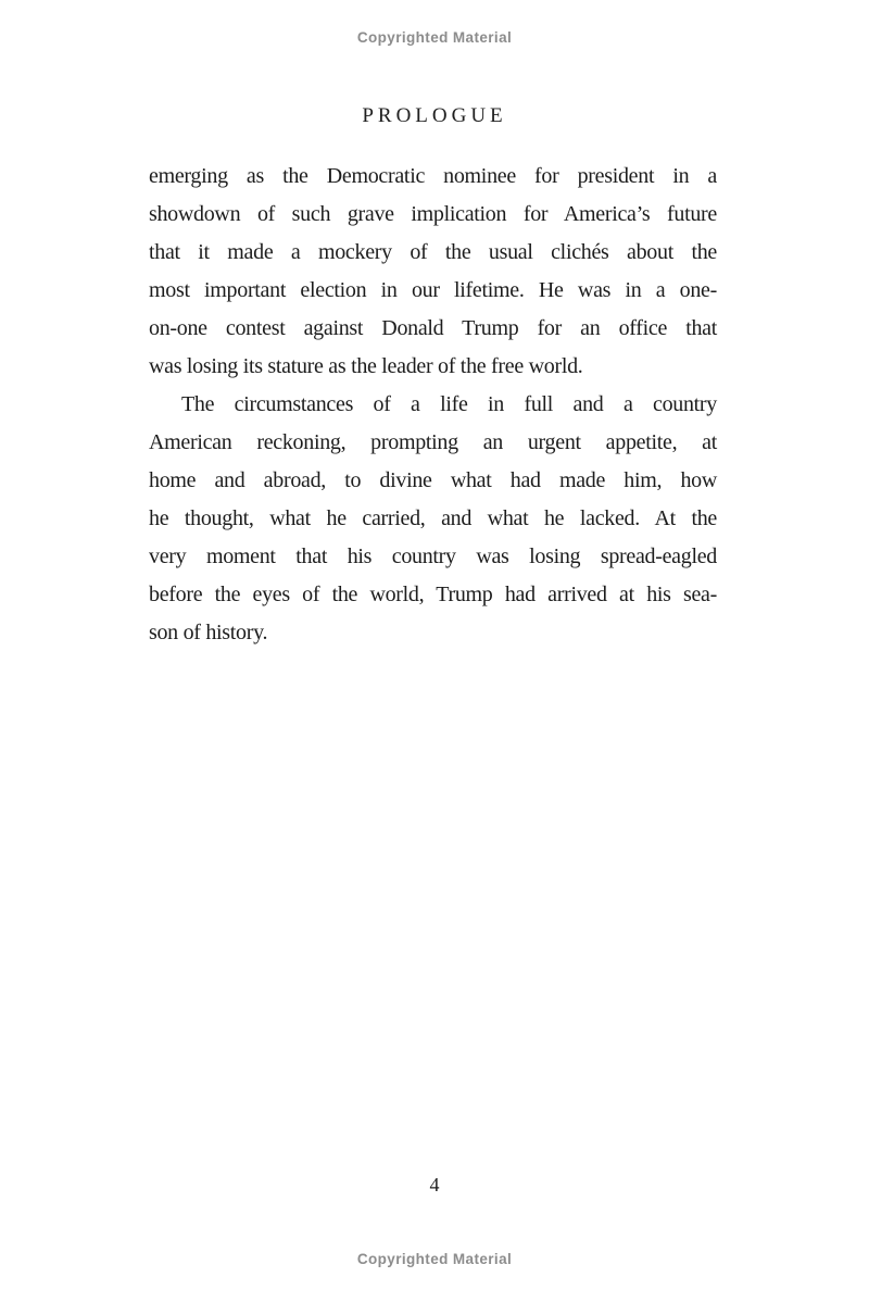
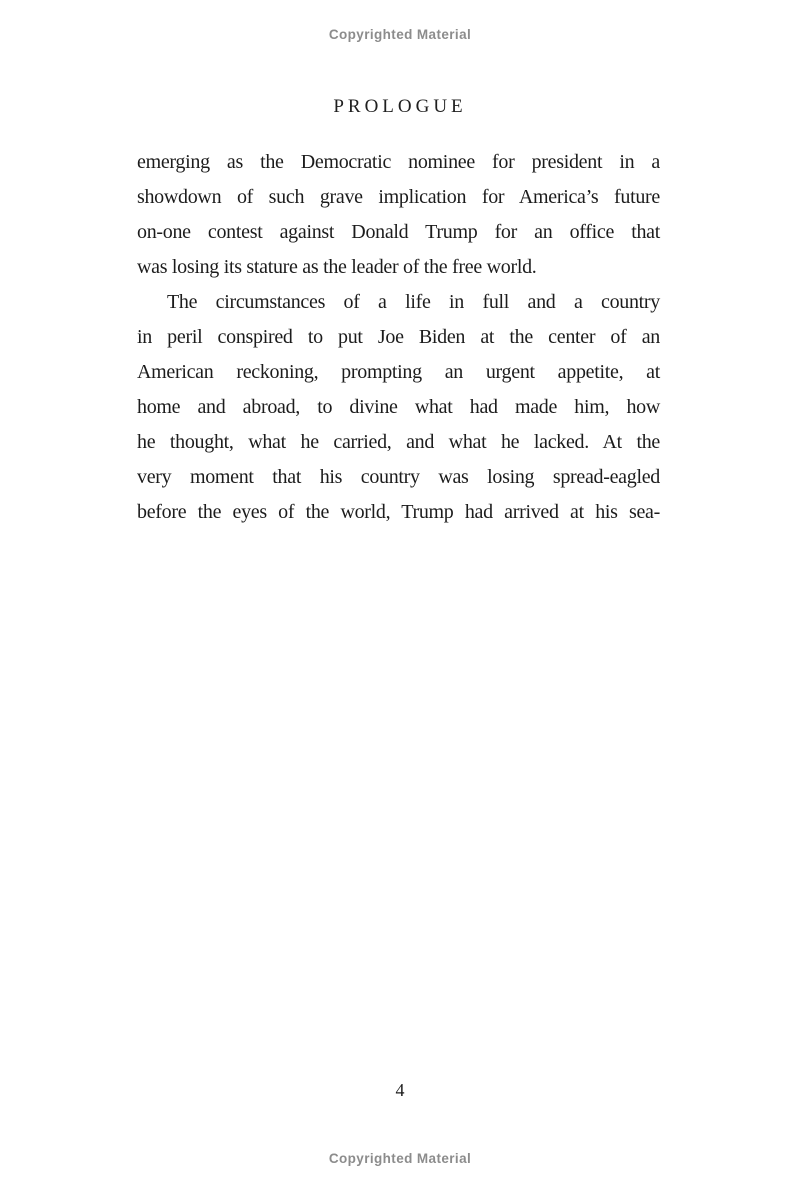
  Copyrighted Material
  PROLOGUE
  emerging as the Democratic nominee for president in a
  showdown of such grave implication for America’s future
- that it made a mockery of the usual clichés about the
- most important election in our lifetime. He was in a one-
  on-one contest against Donald Trump for an office that
  was losing its stature as the leader of the free world.
  The circumstances of a life in full and a country
+ in peril conspired to put Joe Biden at the center of an
  American reckoning, prompting an urgent appetite, at
  home and abroad, to divine what had made him, how
  he thought, what he carried, and what he lacked. At the
  very moment that his country was losing spread-eagled
  before the eyes of the world, Trump had arrived at his sea-
- son of history.
  4
  Copyrighted Material
